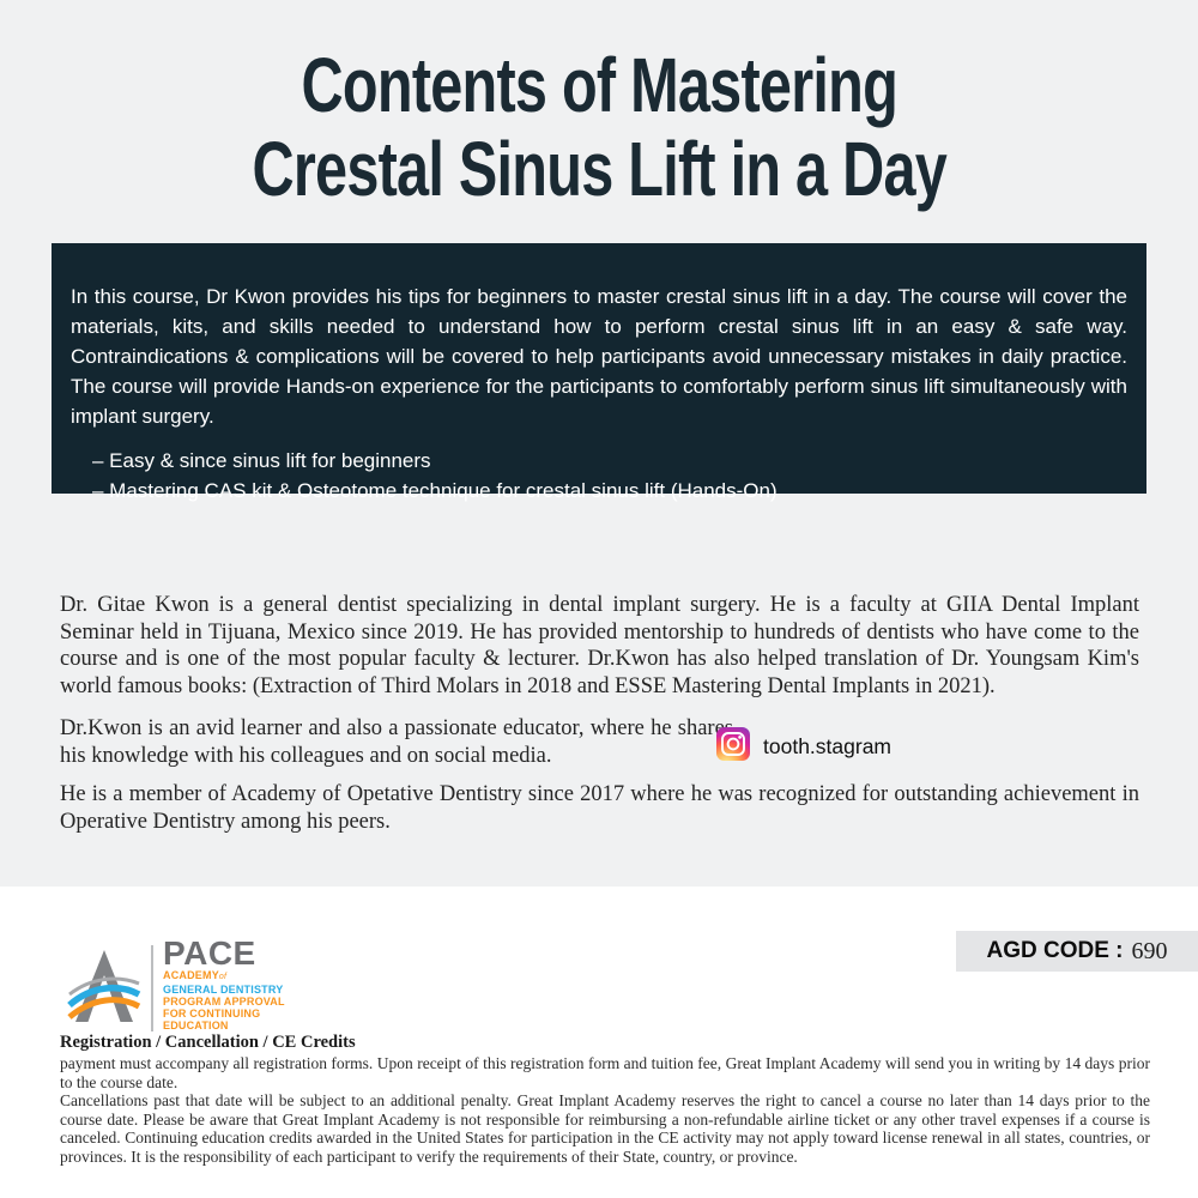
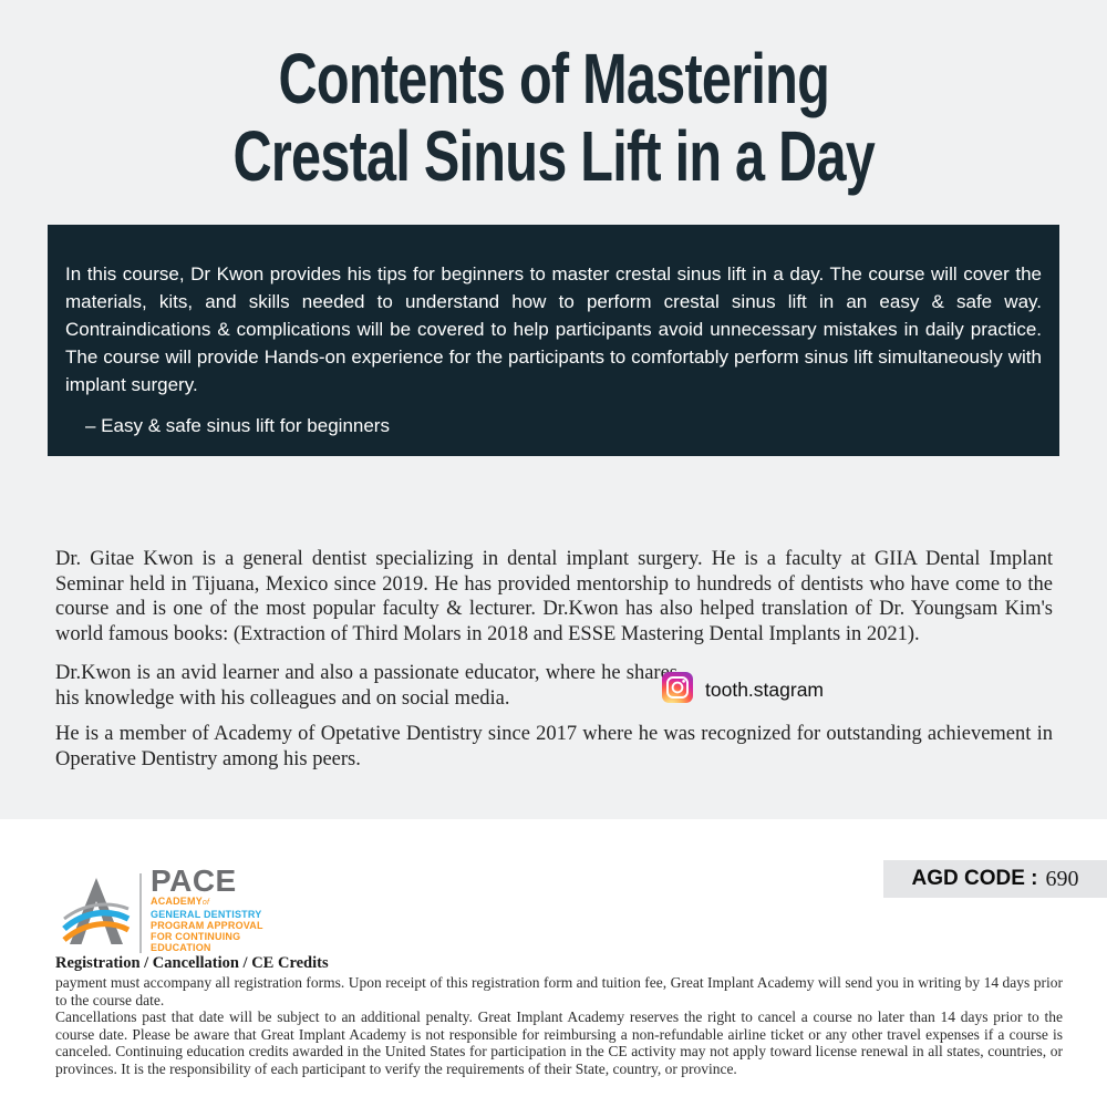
  Contents of Mastering
  Crestal Sinus Lift in a Day
  In this course, Dr Kwon provides his tips for beginners to master crestal sinus lift in a day. The course will cover the materials, kits, and skills needed to understand how to perform crestal sinus lift in an easy & safe way. Contraindications & complications will be covered to help participants avoid unnecessary mistakes in daily practice. The course will provide Hands-on experience for the participants to comfortably perform sinus lift simultaneously with implant surgery.
- – Easy & since sinus lift for beginners
+ – Easy & safe sinus lift for beginners
- – Mastering CAS kit & Osteotome technique for crestal sinus lift (Hands-On)
  Dr. Gitae Kwon is a general dentist specializing in dental implant surgery. He is a faculty at GIIA Dental Implant Seminar held in Tijuana, Mexico since 2019. He has provided mentorship to hundreds of dentists who have come to the course and is one of the most popular faculty & lecturer. Dr.Kwon has also helped translation of Dr. Youngsam Kim's world famous books: (Extraction of Third Molars in 2018 and ESSE Mastering Dental Implants in 2021).
  Dr.Kwon is an avid learner and also a passionate educator, where he share his knowledge with his colleagues and on social media.
  tooth.stagram
  He is a member of Academy of Opetative Dentistry since 2017 where he was recognized for outstanding achievement in Operative Dentistry among his peers.
  PACE
  ACADEMY
  GENERAL DENTISTRY
  PROGRAM APPROVAL
  FOR CONTINUING
  EDUCATION
  AGD CODE :
  690
  Registration / Cancellation / CE Credits
  payment must accompany all registration forms. Upon receipt of this registration form and tuition fee, Great Implant Academy will send you in writing by 14 days prior to the course date.
  Cancellations past that date will be subject to an additional penalty. Great Implant Academy reserves the right to cancel a course no later than 14 days prior to the course date. Please be aware that Great Implant Academy is not responsible for reimbursing a non-refundable airline ticket or any other travel expenses if a course is canceled. Continuing education credits awarded in the United States for participation in the CE activity may not apply toward license renewal in all states, countries, or provinces. It is the responsibility of each participant to verify the requirements of their State, country, or province.
